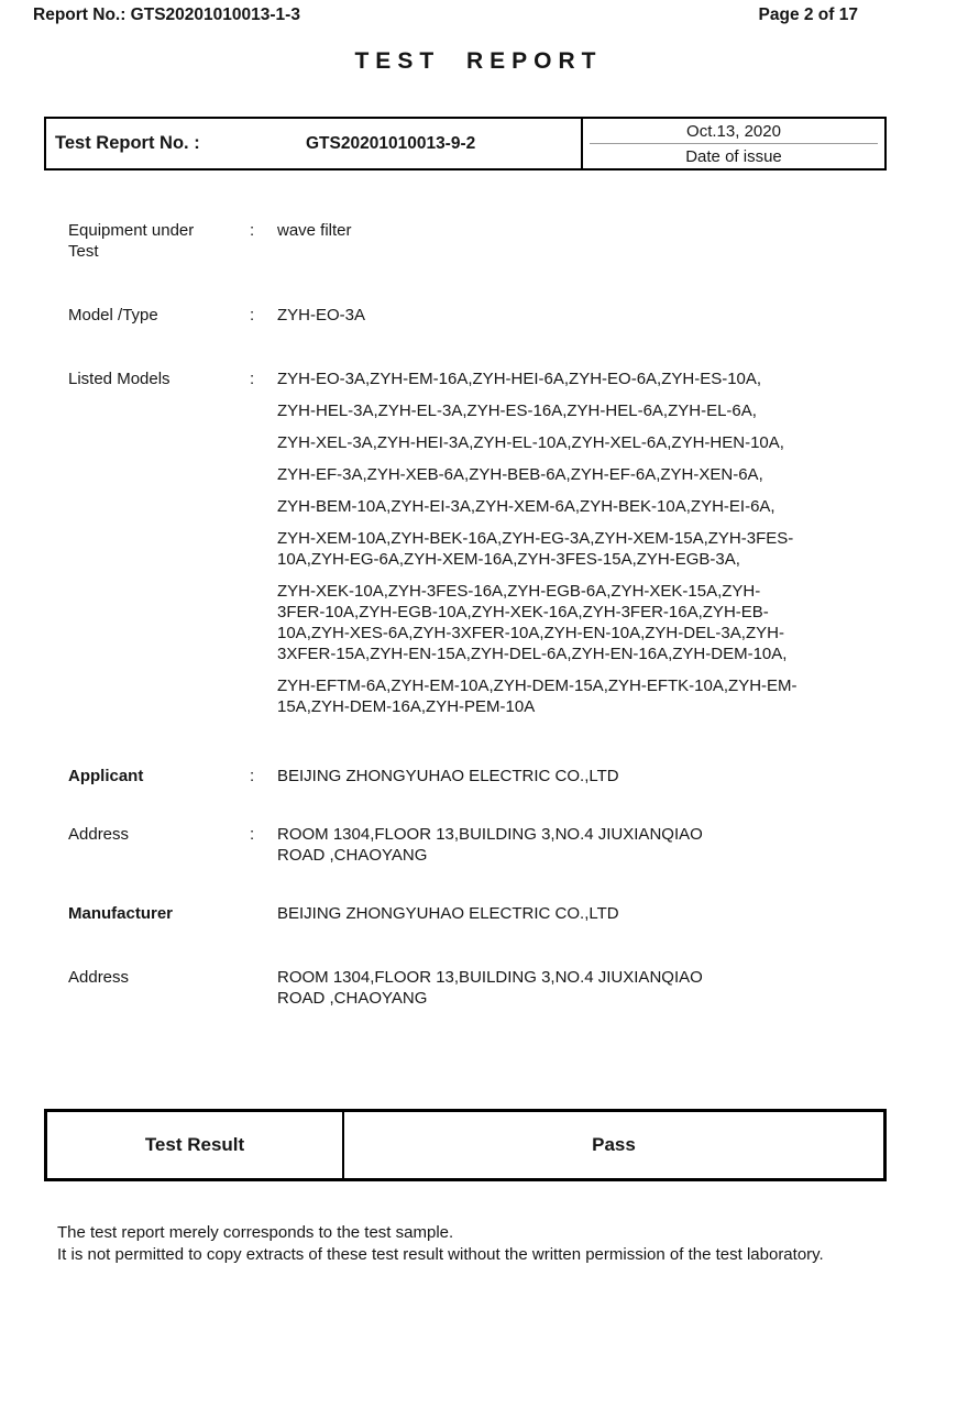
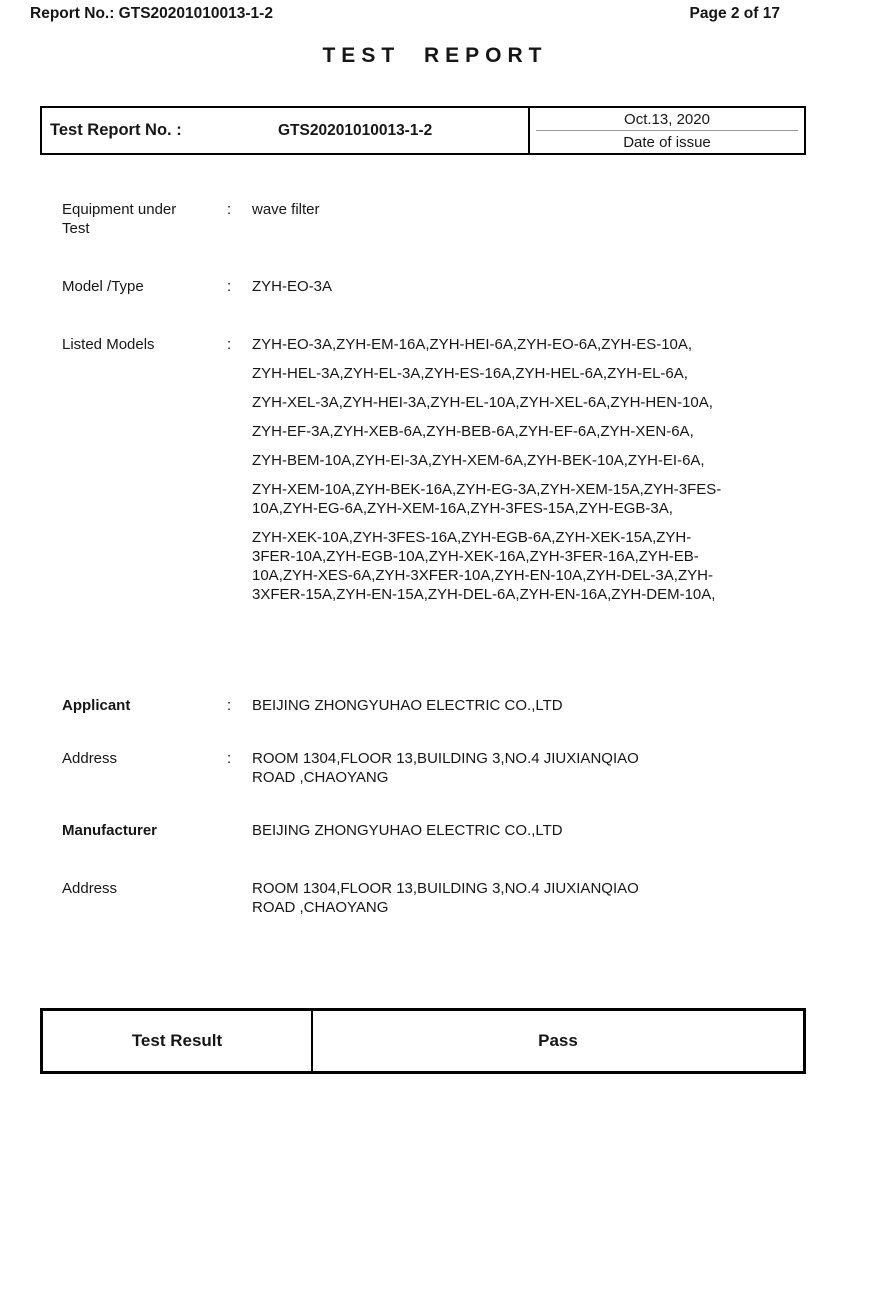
- Report No.: GTS20201010013-1-3
+ Report No.: GTS20201010013-1-2
  Page 2 of 17
  TEST REPORT
  Test Report No. :
- GTS20201010013-9-2
+ GTS20201010013-1-2
  Oct.13, 2020
  Date of issue
  Equipment under Test
  :
  wave filter
  Model /Type
  :
  ZYH-EO-3A
  Listed Models
  :
  ZYH-EO-3A,ZYH-EM-16A,ZYH-HEI-6A,ZYH-EO-6A,ZYH-ES-10A,
  ZYH-HEL-3A,ZYH-EL-3A,ZYH-ES-16A,ZYH-HEL-6A,ZYH-EL-6A,
  ZYH-XEL-3A,ZYH-HEI-3A,ZYH-EL-10A,ZYH-XEL-6A,ZYH-HEN-10A,
  ZYH-EF-3A,ZYH-XEB-6A,ZYH-BEB-6A,ZYH-EF-6A,ZYH-XEN-6A,
  ZYH-BEM-10A,ZYH-EI-3A,ZYH-XEM-6A,ZYH-BEK-10A,ZYH-EI-6A,
  ZYH-XEM-10A,ZYH-BEK-16A,ZYH-EG-3A,ZYH-XEM-15A,ZYH-3FES-
  10A,ZYH-EG-6A,ZYH-XEM-16A,ZYH-3FES-15A,ZYH-EGB-3A,
  ZYH-XEK-10A,ZYH-3FES-16A,ZYH-EGB-6A,ZYH-XEK-15A,ZYH-
  3FER-10A,ZYH-EGB-10A,ZYH-XEK-16A,ZYH-3FER-16A,ZYH-EB-
  10A,ZYH-XES-6A,ZYH-3XFER-10A,ZYH-EN-10A,ZYH-DEL-3A,ZYH-
  3XFER-15A,ZYH-EN-15A,ZYH-DEL-6A,ZYH-EN-16A,ZYH-DEM-10A,
- ZYH-EFTM-6A,ZYH-EM-10A,ZYH-DEM-15A,ZYH-EFTK-10A,ZYH-EM-
- 15A,ZYH-DEM-16A,ZYH-PEM-10A
  Applicant
  :
  BEIJING ZHONGYUHAO ELECTRIC CO.,LTD
  Address
  :
  ROOM 1304,FLOOR 13,BUILDING 3,NO.4 JIUXIANQIAO
  ROAD ,CHAOYANG
  Manufacturer
  BEIJING ZHONGYUHAO ELECTRIC CO.,LTD
  Address
  ROOM 1304,FLOOR 13,BUILDING 3,NO.4 JIUXIANQIAO
  ROAD ,CHAOYANG
  Test Result
  Pass
- The test report merely corresponds to the test sample.
- It is not permitted to copy extracts of these test result without the written permission of the test laboratory.
